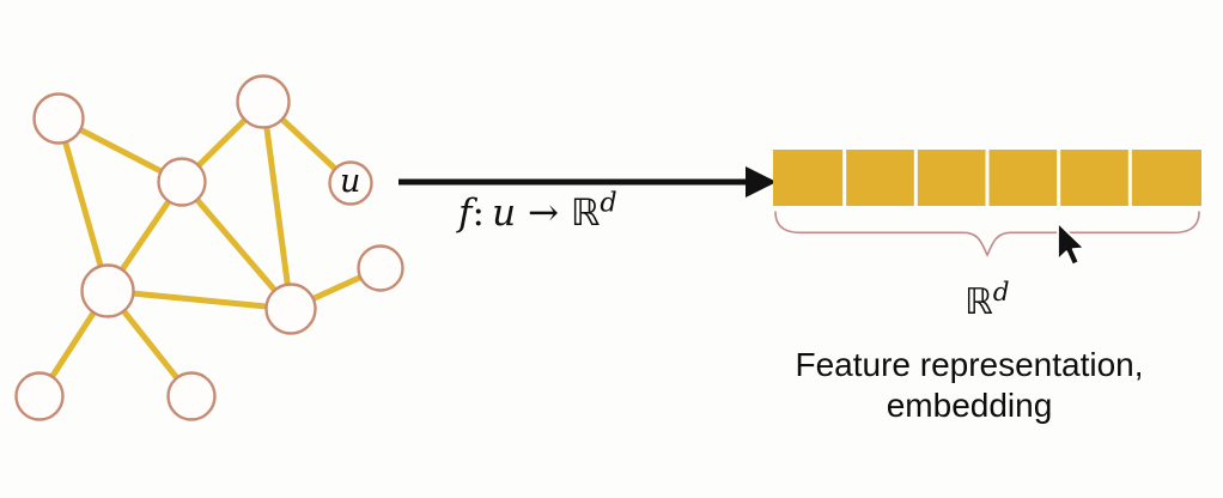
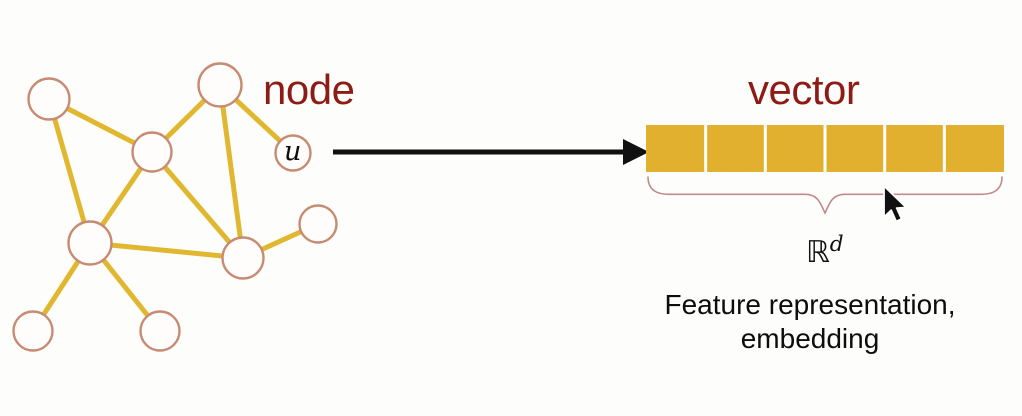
+ node
+ vector
  u
- f: u → ℝd
  ℝd
  Feature representation,
  embedding
